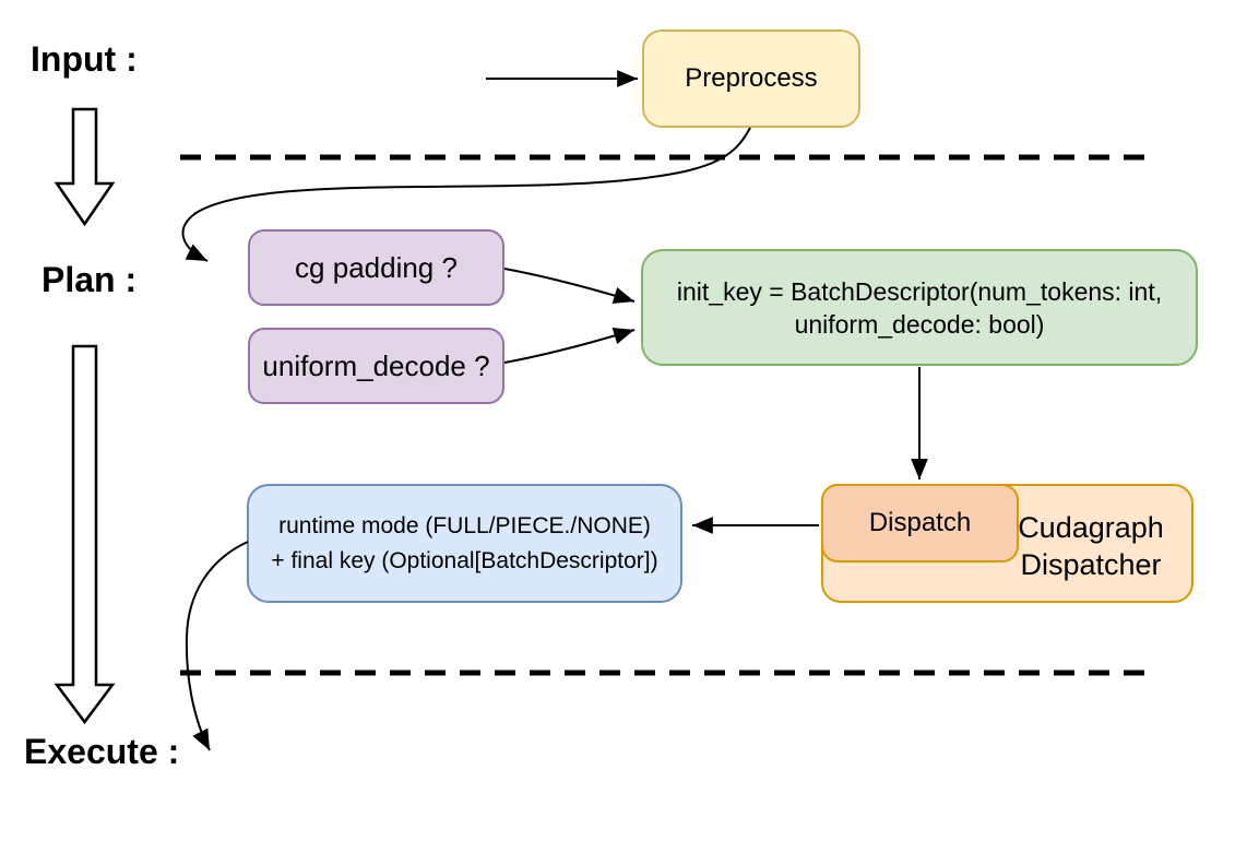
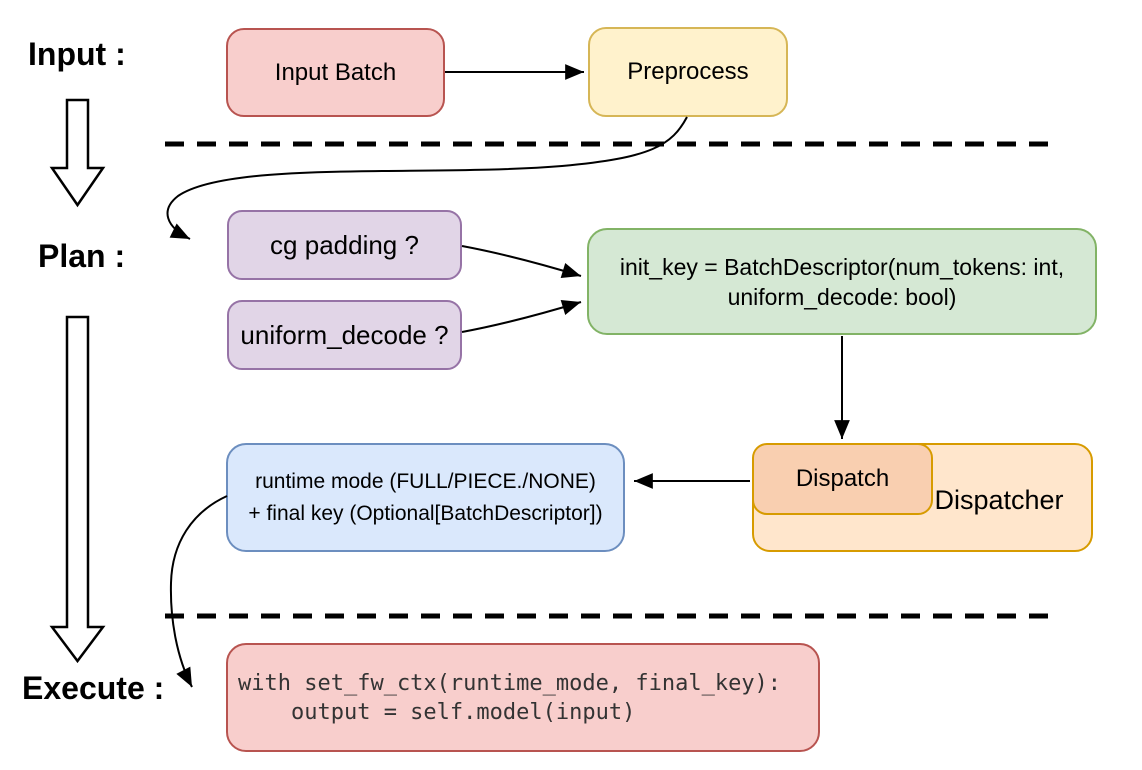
  Input :
  Plan :
  Execute :
+ Input Batch
  Preprocess
  cg padding ?
  uniform_decode ?
  init_key = BatchDescriptor(num_tokens: int,
  uniform_decode: bool)
- Cudagraph
  Dispatcher
  Dispatch
  runtime mode (FULL/PIECE./NONE)
  + final key (Optional[BatchDescriptor])
+ with set_fw_ctx(runtime_mode, final_key):
+ output = self.model(input)
